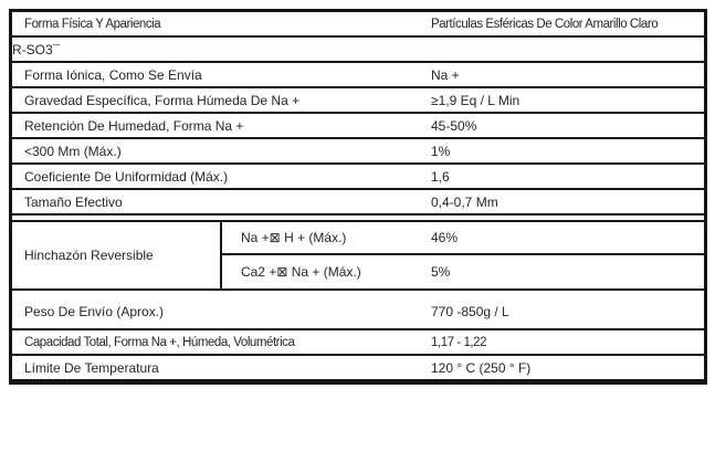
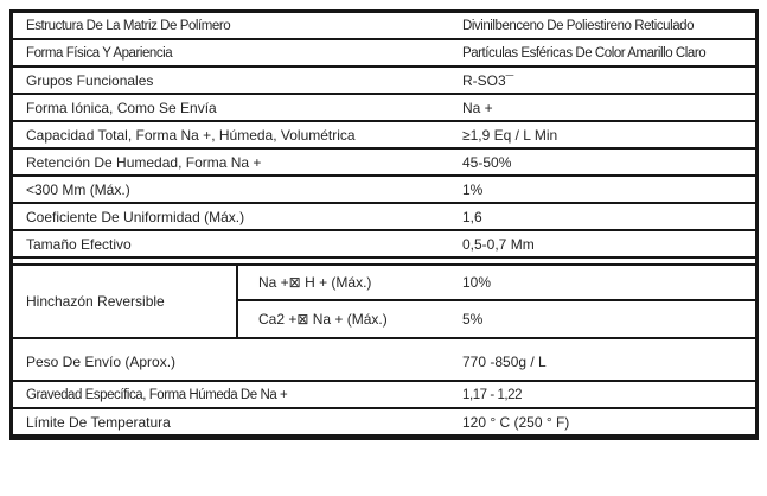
+ Estructura De La Matriz De Polímero
+ Divinilbenceno De Poliestireno Reticulado
  Forma Física Y Apariencia
  Partículas Esféricas De Color Amarillo Claro
+ Grupos Funcionales
  R-SO3¯
  Forma Iónica, Como Se Envía
  Na +
- Gravedad Específica, Forma Húmeda De Na +
+ Capacidad Total, Forma Na +, Húmeda, Volumétrica
  ≥1,9 Eq / L Min
  Retención De Humedad, Forma Na +
  45-50%
  <300 Mm (Máx.)
  1%
  Coeficiente De Uniformidad (Máx.)
  1,6
  Tamaño Efectivo
- 0,4-0,7 Mm
+ 0,5-0,7 Mm
  Hinchazón Reversible
  Na +⊠ H + (Máx.)
- 46%
+ 10%
  Ca2 +⊠ Na + (Máx.)
  5%
  Peso De Envío (Aprox.)
  770 -850g / L
- Capacidad Total, Forma Na +, Húmeda, Volumétrica
+ Gravedad Específica, Forma Húmeda De Na +
  1,17 - 1,22
  Límite De Temperatura
  120 ° C (250 ° F)
